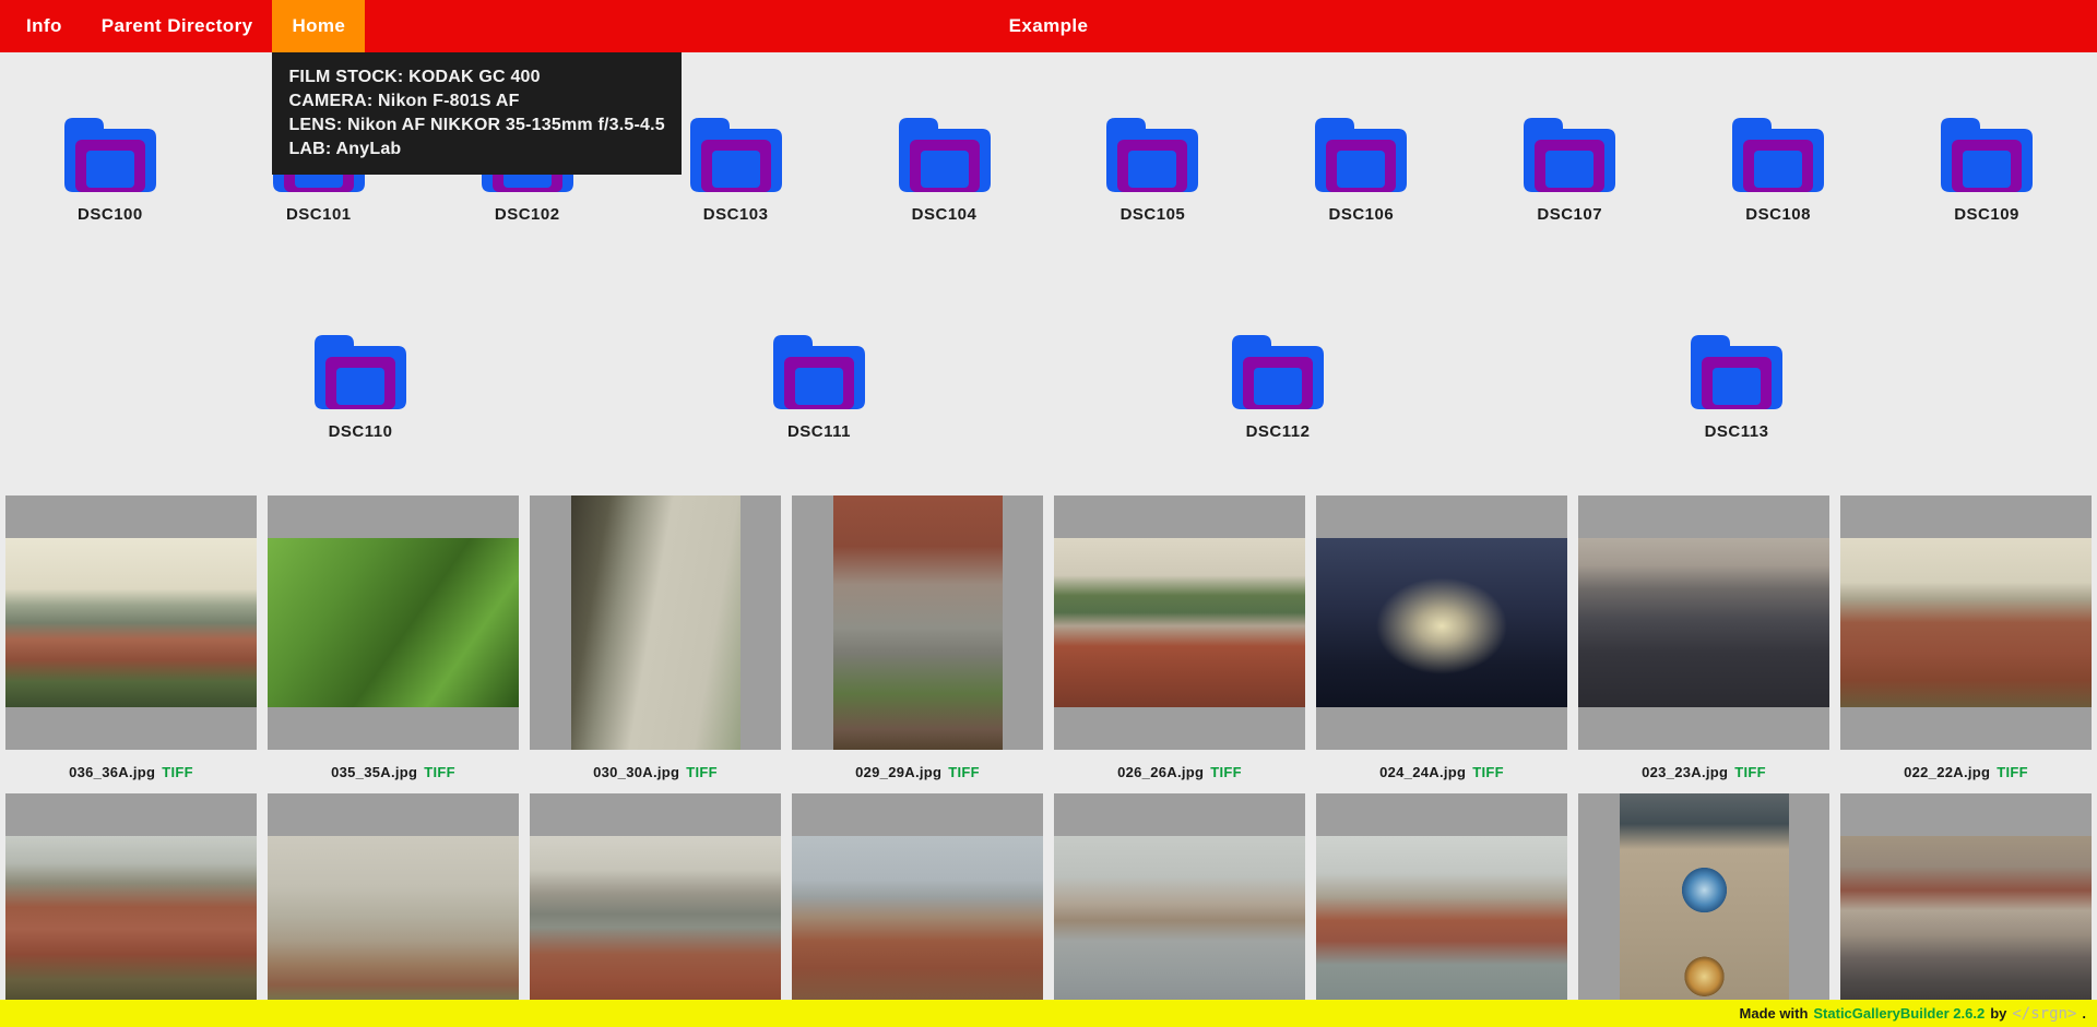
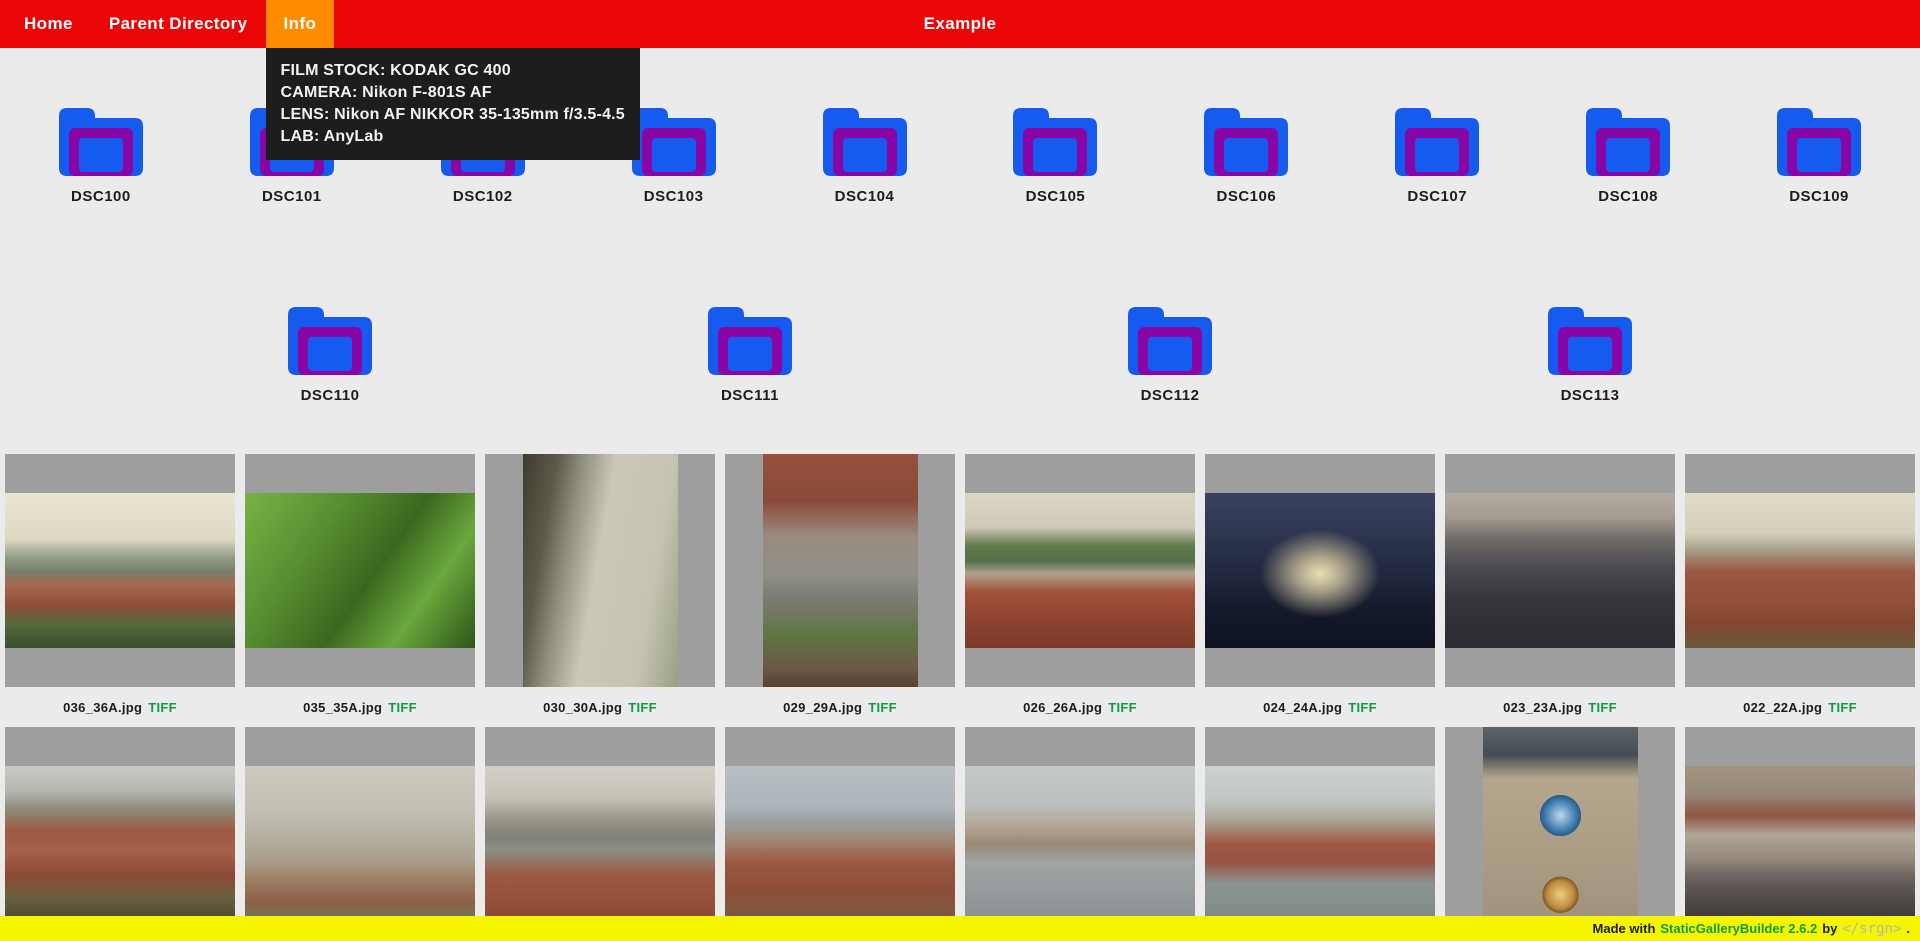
- Info
+ Home
  Parent Directory
- Home
+ Info
  FILM STOCK: KODAK GC 400
  CAMERA: Nikon F-801S AF
  LENS: Nikon AF NIKKOR 35-135mm f/3.5-4.5
  LAB: AnyLab
  Example
  DSC100
  DSC101
  DSC102
  DSC103
  DSC104
  DSC105
  DSC106
  DSC107
  DSC108
  DSC109
  DSC110
  DSC111
  DSC112
  DSC113
  036_36A.jpg
  TIFF
  035_35A.jpg
  TIFF
  030_30A.jpg
  TIFF
  029_29A.jpg
  TIFF
  026_26A.jpg
  TIFF
  024_24A.jpg
  TIFF
  023_23A.jpg
  TIFF
  022_22A.jpg
  TIFF
  Made with
  StaticGalleryBuilder 2.6.2
  by
  </srgn>
  .
